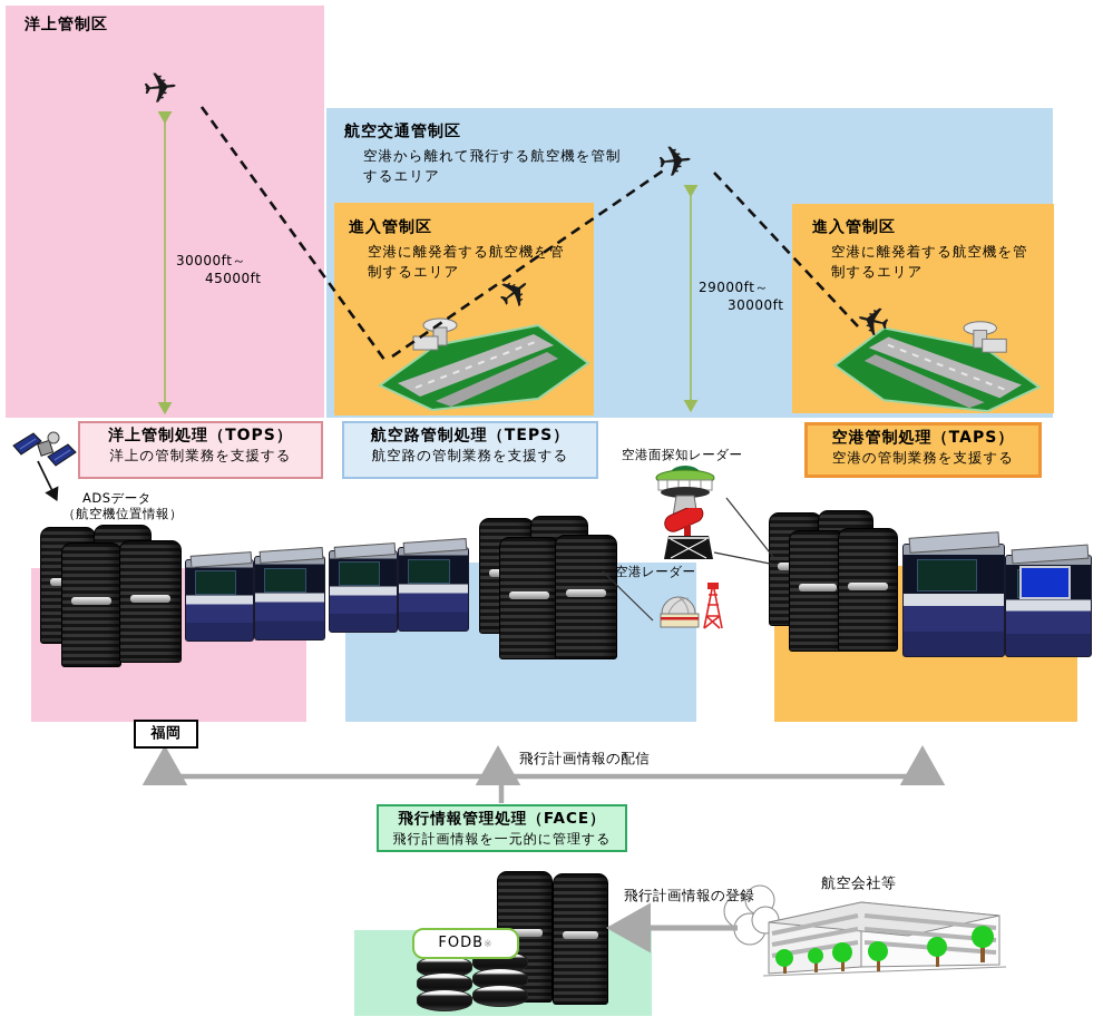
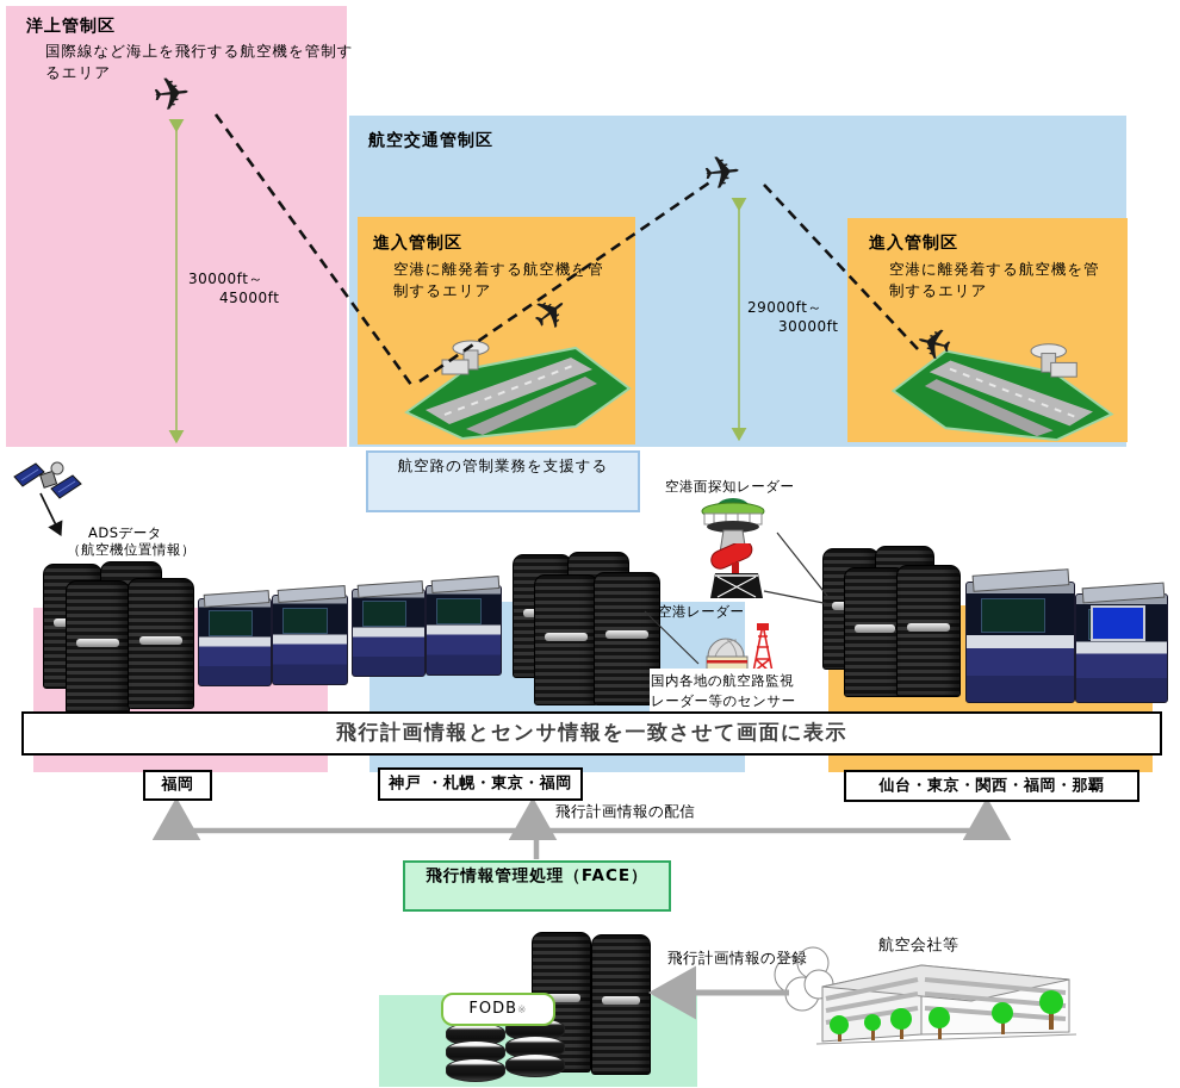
  洋上管制区
+ 国際線など海上を飛行する航空機を管制するエリア
  航空交通管制区
- 空港から離れて飛行する航空機を管制するエリア
  進入管制区
  空港に離発着する航空機を管制するエリア
  進入管制区
  空港に離発着する航空機を管制するエリア
  30000ft～
  45000ft
  29000ft～
  30000ft
- 洋上管制処理（TOPS）
- 洋上の管制業務を支援する
- 航空路管制処理（TEPS）
  航空路の管制業務を支援する
- 空港管制処理（TAPS）
- 空港の管制業務を支援する
  ADSデータ
  （航空機位置情報）
  空港面探知レーダー
  空港レーダー
+ 国内各地の航空路監視
+ レーダー等のセンサー
+ 飛行計画情報とセンサ情報を一致させて画面に表示
  福岡
+ 神戸 ・札幌・東京・福岡
+ 仙台・東京・関西・福岡・那覇
  飛行計画情報の配信
  飛行情報管理処理（FACE）
- 飛行計画情報を一元的に管理する
  FODB※
  航空会社等
  飛行計画情報の登録
